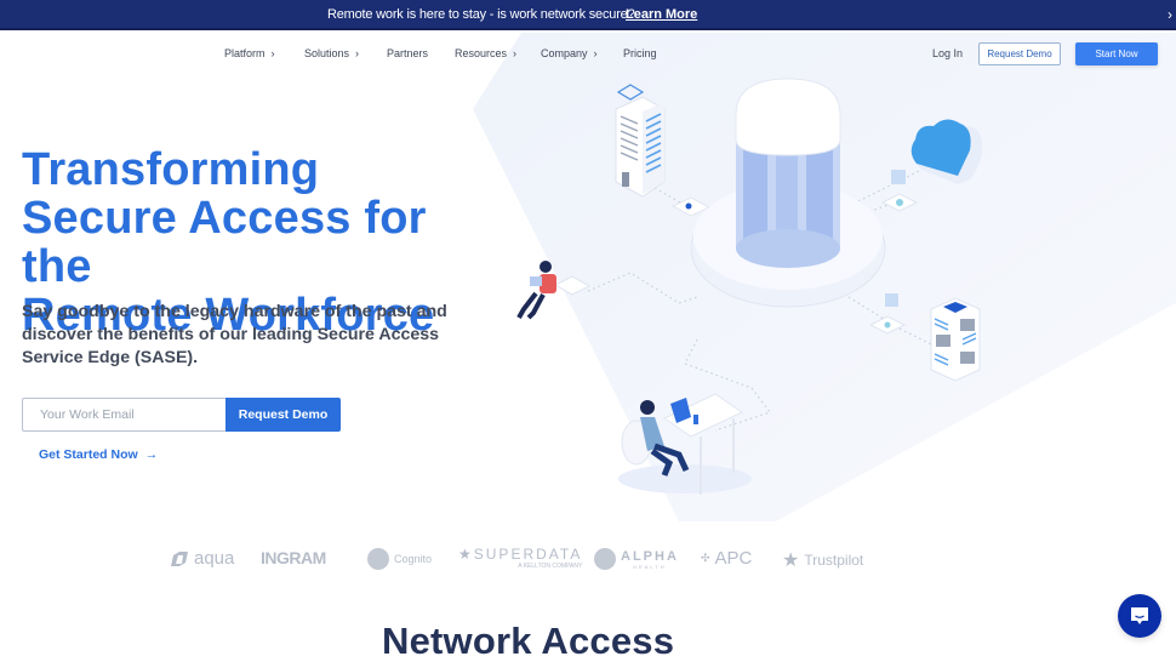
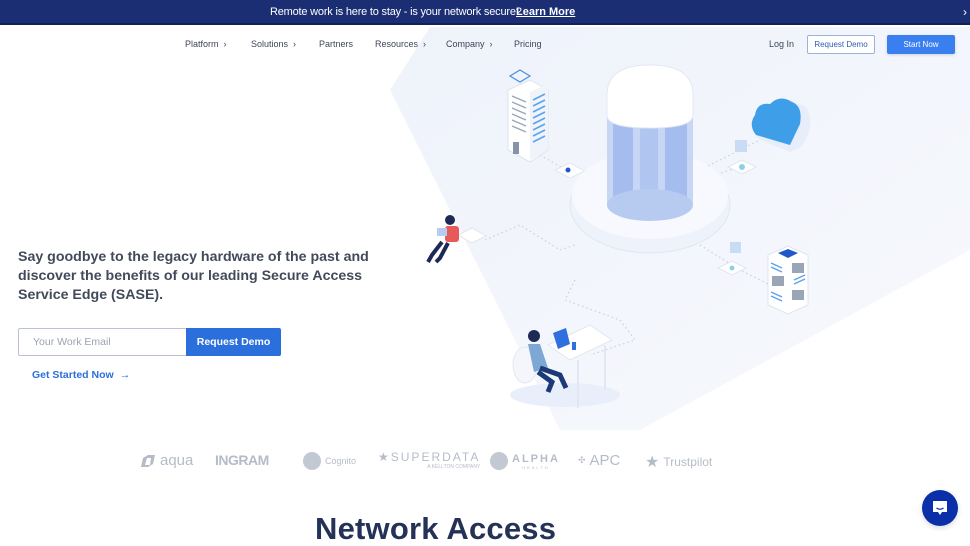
- Remote work is here to stay - is work network secure?
+ Remote work is here to stay - is your network secure?
  Learn More
  ›
  Platform
  ›
  Solutions
  ›
  Partners
  Resources
  ›
  Company
  ›
  Pricing
  Log In
  Request Demo
  Start Now
- Transforming
- Secure Access for the
- Remote Workforce
  Say goodbye to the legacy hardware of the past and discover the benefits of our leading Secure Access Service Edge (SASE).
  Your Work Email
  Request Demo
  Get Started Now
  →
  aqua
  INGRAM
  Cognito
  ★SUPERDATA
  ALPHA
  ✣
  APC
  ★
  Trustpilot
  Network Access
